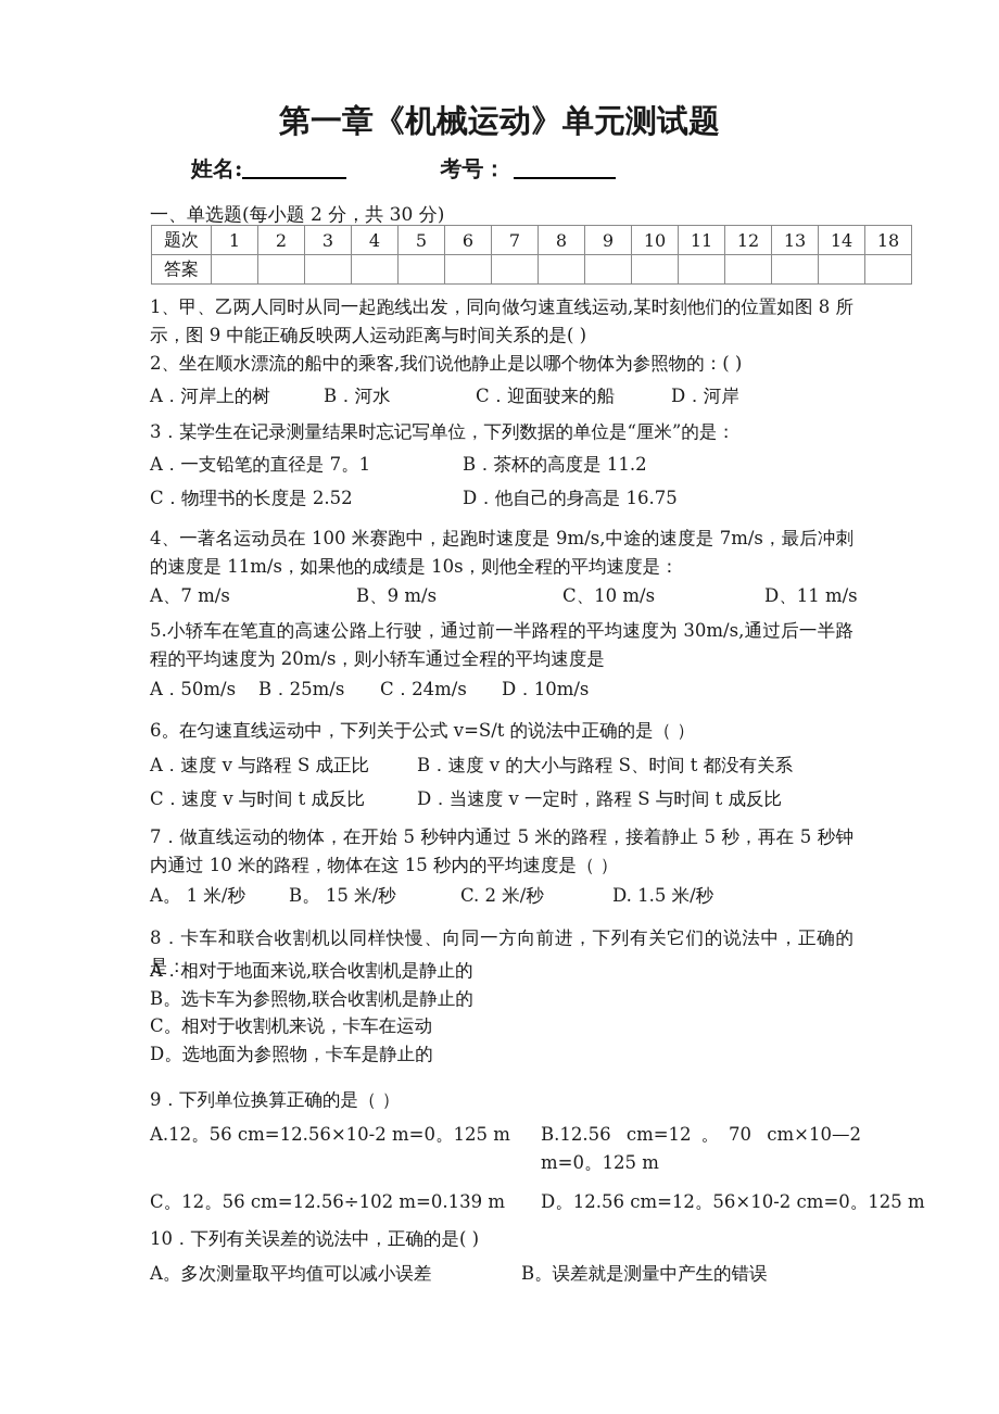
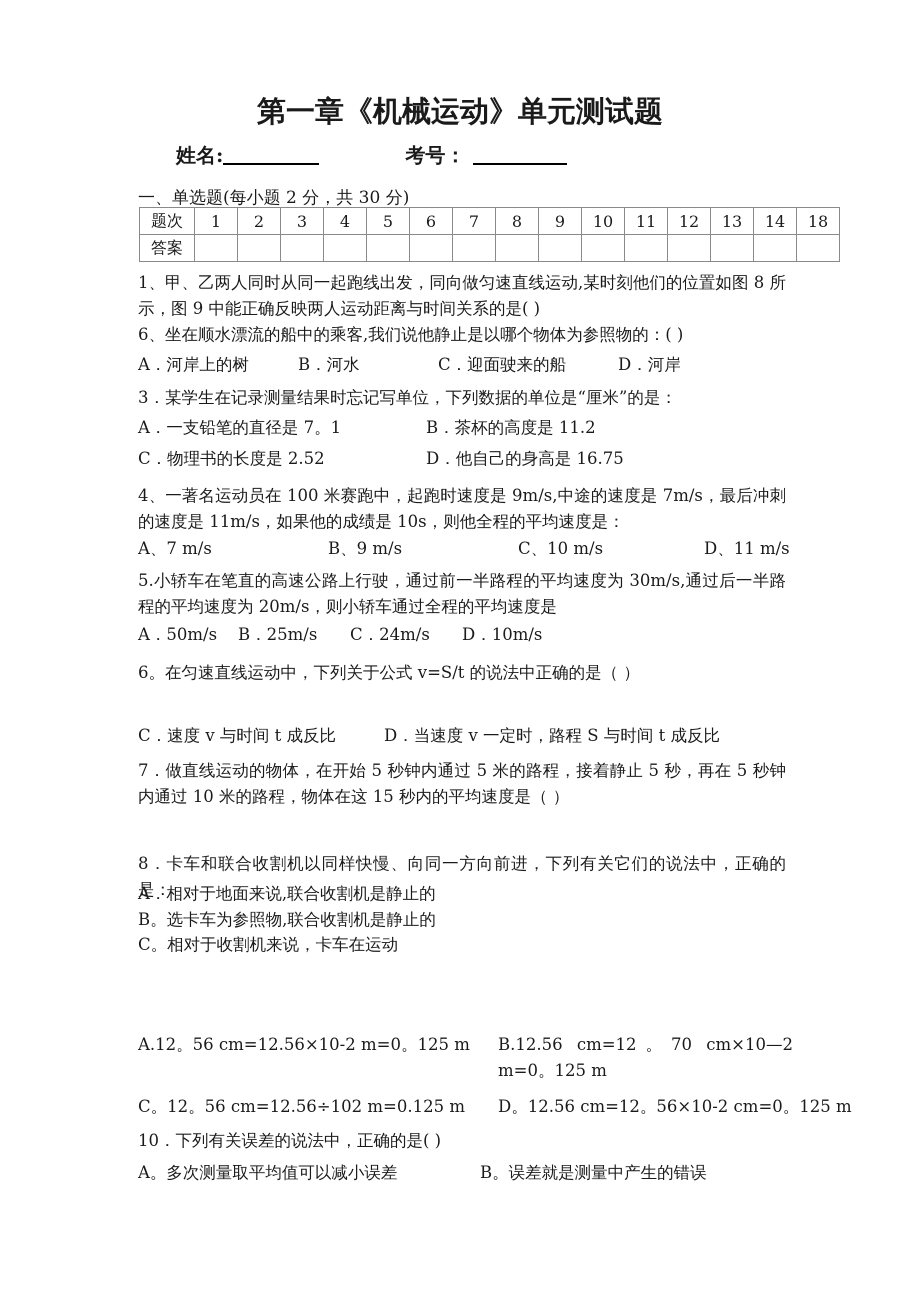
  第一章《机械运动》单元测试题
  姓名: 考号：
  一、单选题(每小题 2 分，共 30 分)
  题次	1	2	3	4	5	6	7	8	9	10	11	12	13	14	18
  答案
  1、甲、乙两人同时从同一起跑线出发，同向做匀速直线运动,某时刻他们的位置如图 8 所示，图 9 中能正确反映两人运动距离与时间关系的是( )
- 2、坐在顺水漂流的船中的乘客,我们说他静止是以哪个物体为参照物的：( )
+ 6、坐在顺水漂流的船中的乘客,我们说他静止是以哪个物体为参照物的：( )
  A．河岸上的树 B．河水 C．迎面驶来的船 D．河岸
  3．某学生在记录测量结果时忘记写单位，下列数据的单位是“厘米”的是：
  A．一支铅笔的直径是 7。1 B．茶杯的高度是 11.2
  C．物理书的长度是 2.52 D．他自己的身高是 16.75
  4、一著名运动员在 100 米赛跑中，起跑时速度是 9m/s,中途的速度是 7m/s，最后冲刺的速度是 11m/s，如果他的成绩是 10s，则他全程的平均速度是：
  A、7 m/s B、9 m/s C、10 m/s D、11 m/s
  5.小轿车在笔直的高速公路上行驶，通过前一半路程的平均速度为 30m/s,通过后一半路程的平均速度为 20m/s，则小轿车通过全程的平均速度是
  A．50m/s B．25m/s C．24m/s D．10m/s
  6。在匀速直线运动中，下列关于公式 v=S/t 的说法中正确的是（ ）
- A．速度 v 与路程 S 成正比 B．速度 v 的大小与路程 S、时间 t 都没有关系
  C．速度 v 与时间 t 成反比 D．当速度 v 一定时，路程 S 与时间 t 成反比
  7．做直线运动的物体，在开始 5 秒钟内通过 5 米的路程，接着静止 5 秒，再在 5 秒钟内通过 10 米的路程，物体在这 15 秒内的平均速度是（ ）
- A。 1 米/秒 B。 15 米/秒 C. 2 米/秒 D. 1.5 米/秒
  8．卡车和联合收割机以同样快慢、向同一方向前进，下列有关它们的说法中，正确的是：
  A．相对于地面来说,联合收割机是静止的
  B。选卡车为参照物,联合收割机是静止的
  C。相对于收割机来说，卡车在运动
- D。选地面为参照物，卡车是静止的
- 9．下列单位换算正确的是（ ）
  A.12。56 cm=12.56×10-2 m=0。125 m B.12.56 cm=12。70 cm×10—2 m=0。125 m
- C。12。56 cm=12.56÷102 m=0.139 m D。12.56 cm=12。56×10-2 cm=0。125 m
+ C。12。56 cm=12.56÷102 m=0.125 m D。12.56 cm=12。56×10-2 cm=0。125 m
  10．下列有关误差的说法中，正确的是( )
  A。多次测量取平均值可以减小误差 B。误差就是测量中产生的错误
